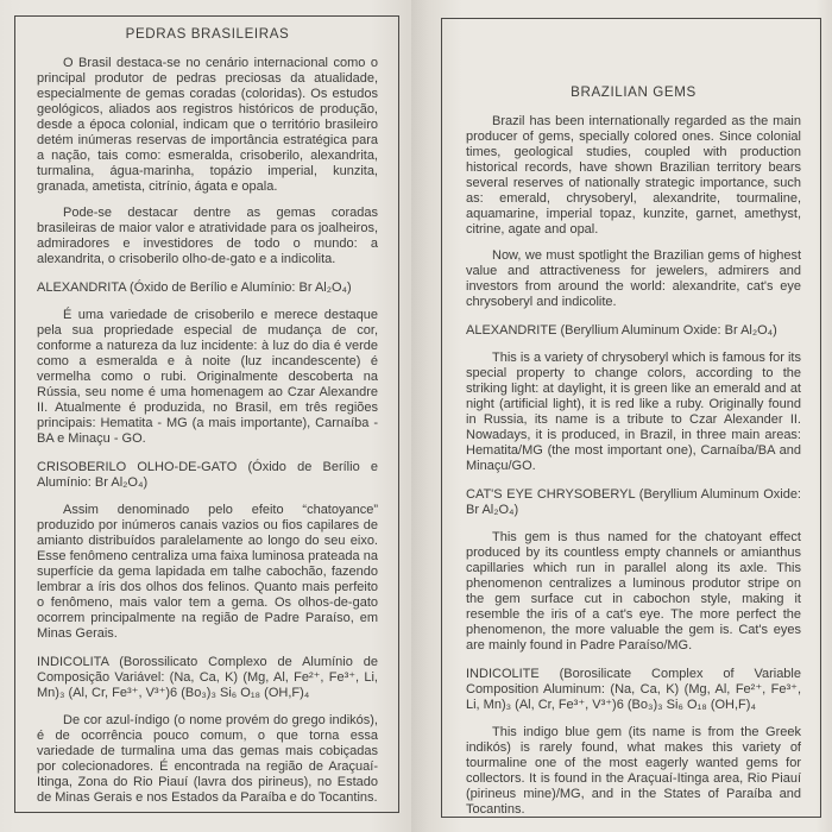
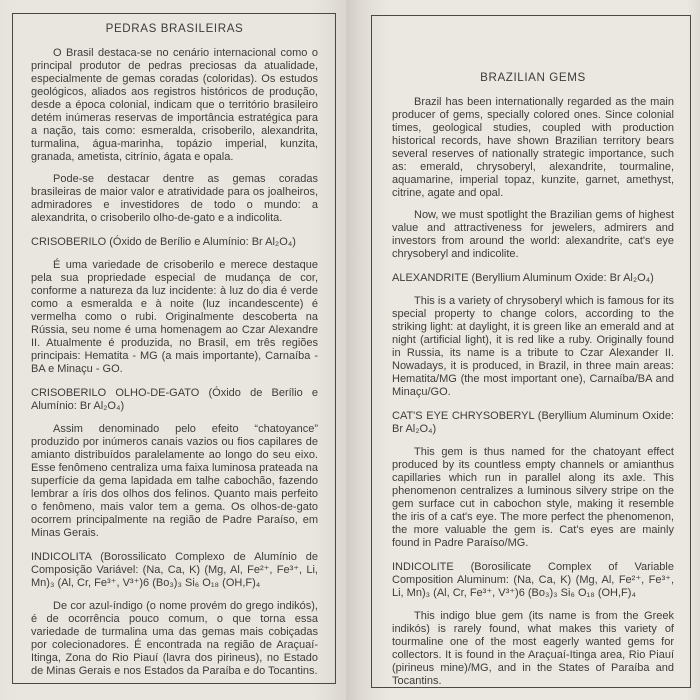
  PEDRAS BRASILEIRAS
  O Brasil destaca-se no cenário internacional como o principal produtor de pedras preciosas da atualidade, especialmente de gemas coradas (coloridas). Os estudos geológicos, aliados aos registros históricos de produção, desde a época colonial, indicam que o território brasileiro detém inúmeras reservas de importância estratégica para a nação, tais como: esmeralda, crisoberilo, alexandrita, turmalina, água-marinha, topázio imperial, kunzita, granada, ametista, citrínio, ágata e opala.
  Pode-se destacar dentre as gemas coradas brasileiras de maior valor e atratividade para os joalheiros, admiradores e investidores de todo o mundo: a alexandrita, o crisoberilo olho-de-gato e a indicolita.
- ALEXANDRITA (Óxido de Berílio e Alumínio: Br Al₂O₄)
+ CRISOBERILO (Óxido de Berílio e Alumínio: Br Al₂O₄)
  É uma variedade de crisoberilo e merece destaque pela sua propriedade especial de mudança de cor, conforme a natureza da luz incidente: à luz do dia é verde como a esmeralda e à noite (luz incandescente) é vermelha como o rubi. Originalmente descoberta na Rússia, seu nome é uma homenagem ao Czar Alexandre II. Atualmente é produzida, no Brasil, em três regiões principais: Hematita - MG (a mais importante), Carnaíba - BA e Minaçu - GO.
  CRISOBERILO OLHO-DE-GATO (Óxido de Berílio e Alumínio: Br Al₂O₄)
  Assim denominado pelo efeito “chatoyance” produzido por inúmeros canais vazios ou fios capilares de amianto distribuídos paralelamente ao longo do seu eixo. Esse fenômeno centraliza uma faixa luminosa prateada na superfície da gema lapidada em talhe cabochão, fazendo lembrar a íris dos olhos dos felinos. Quanto mais perfeito o fenômeno, mais valor tem a gema. Os olhos-de-gato ocorrem principalmente na região de Padre Paraíso, em Minas Gerais.
  INDICOLITA (Borossilicato Complexo de Alumínio de Composição Variável: (Na, Ca, K) (Mg, Al, Fe²⁺, Fe³⁺, Li, Mn)₃ (Al, Cr, Fe³⁺, V³⁺)6 (Bo₃)₃ Si₆ O₁₈ (OH,F)₄
  De cor azul-índigo (o nome provém do grego indikós), é de ocorrência pouco comum, o que torna essa variedade de turmalina uma das gemas mais cobiçadas por colecionadores. É encontrada na região de Araçuaí-Itinga, Zona do Rio Piauí (lavra dos pirineus), no Estado de Minas Gerais e nos Estados da Paraíba e do Tocantins.
  BRAZILIAN GEMS
  Brazil has been internationally regarded as the main producer of gems, specially colored ones. Since colonial times, geological studies, coupled with production historical records, have shown Brazilian territory bears several reserves of nationally strategic importance, such as: emerald, chrysoberyl, alexandrite, tourmaline, aquamarine, imperial topaz, kunzite, garnet, amethyst, citrine, agate and opal.
  Now, we must spotlight the Brazilian gems of highest value and attractiveness for jewelers, admirers and investors from around the world: alexandrite, cat's eye chrysoberyl and indicolite.
  ALEXANDRITE (Beryllium Aluminum Oxide: Br Al₂O₄)
  This is a variety of chrysoberyl which is famous for its special property to change colors, according to the striking light: at daylight, it is green like an emerald and at night (artificial light), it is red like a ruby. Originally found in Russia, its name is a tribute to Czar Alexander II. Nowadays, it is produced, in Brazil, in three main areas: Hematita/MG (the most important one), Carnaíba/BA and Minaçu/GO.
  CAT'S EYE CHRYSOBERYL (Beryllium Aluminum Oxide: Br Al₂O₄)
- This gem is thus named for the chatoyant effect produced by its countless empty channels or amianthus capillaries which run in parallel along its axle. This phenomenon centralizes a luminous produtor stripe on the gem surface cut in cabochon style, making it resemble the iris of a cat's eye. The more perfect the phenomenon, the more valuable the gem is. Cat's eyes are mainly found in Padre Paraíso/MG.
+ This gem is thus named for the chatoyant effect produced by its countless empty channels or amianthus capillaries which run in parallel along its axle. This phenomenon centralizes a luminous silvery stripe on the gem surface cut in cabochon style, making it resemble the iris of a cat's eye. The more perfect the phenomenon, the more valuable the gem is. Cat's eyes are mainly found in Padre Paraíso/MG.
  INDICOLITE (Borosilicate Complex of Variable Composition Aluminum: (Na, Ca, K) (Mg, Al, Fe²⁺, Fe³⁺, Li, Mn)₃ (Al, Cr, Fe³⁺, V³⁺)6 (Bo₃)₃ Si₆ O₁₈ (OH,F)₄
  This indigo blue gem (its name is from the Greek indikós) is rarely found, what makes this variety of tourmaline one of the most eagerly wanted gems for collectors. It is found in the Araçuaí-Itinga area, Rio Piauí (pirineus mine)/MG, and in the States of Paraíba and Tocantins.
